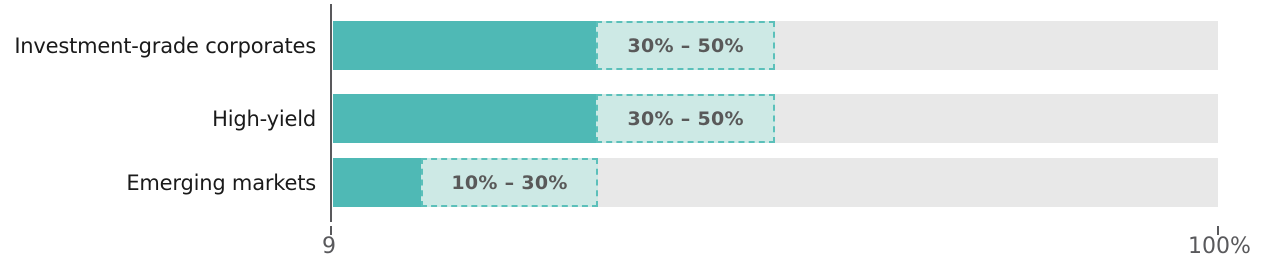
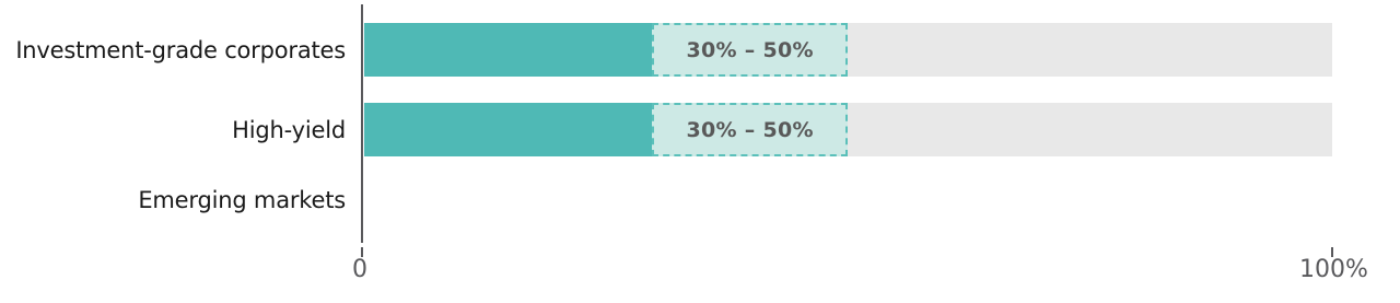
  Investment-grade corporates
  High-yield
  Emerging markets
  30% – 50%
  30% – 50%
- 10% – 30%
- 9
+ 0
  100%
